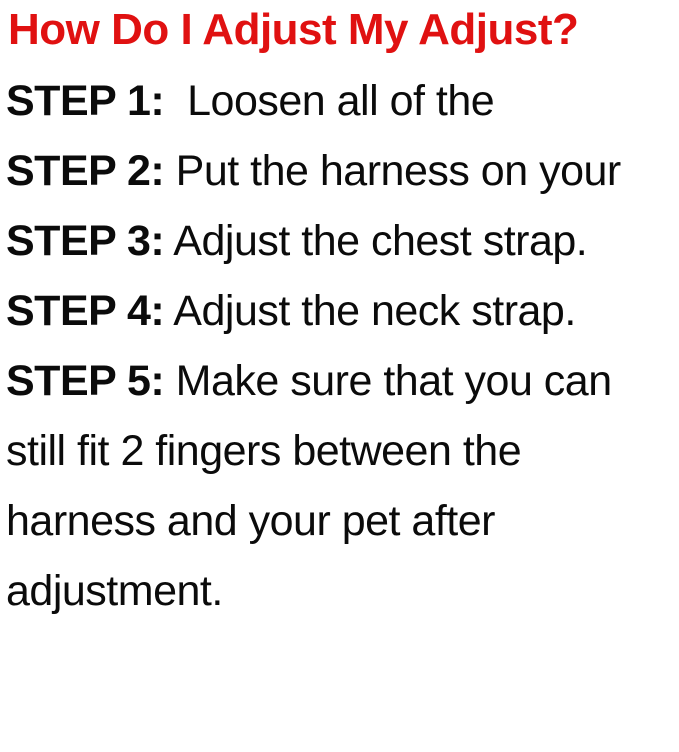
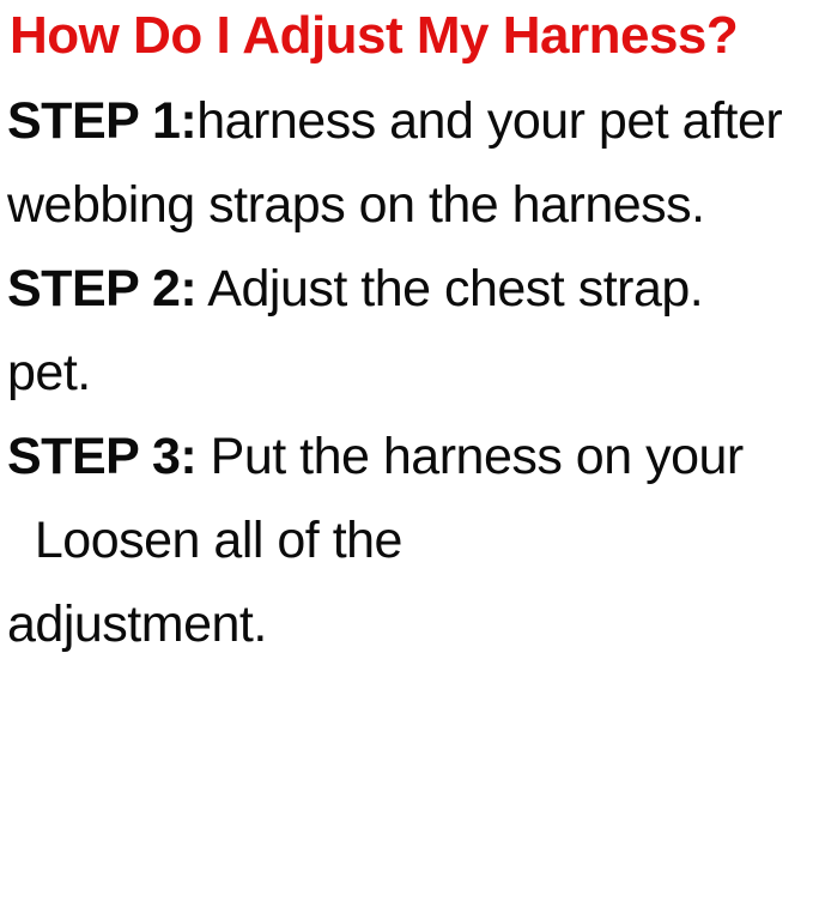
- How Do I Adjust My Adjust?
+ How Do I Adjust My Harness?
- STEP 1: Loosen all of the
+ STEP 1:harness and your pet after
+ webbing straps on the harness.
- STEP 2: Put the harness on your
+ STEP 2: Adjust the chest strap.
+ pet.
- STEP 3: Adjust the chest strap.
+ STEP 3: Put the harness on your
- STEP 4: Adjust the neck strap.
- STEP 5: Make sure that you can
- still fit 2 fingers between the
- harness and your pet after
+ Loosen all of the
  adjustment.
